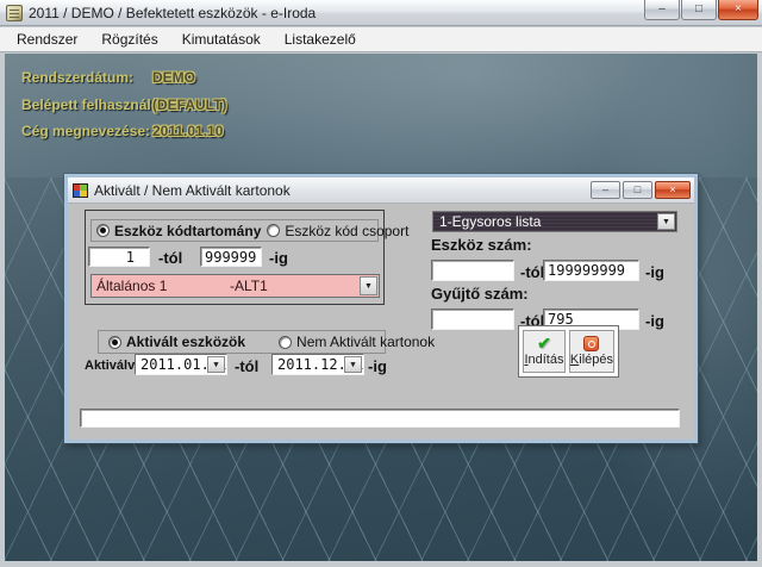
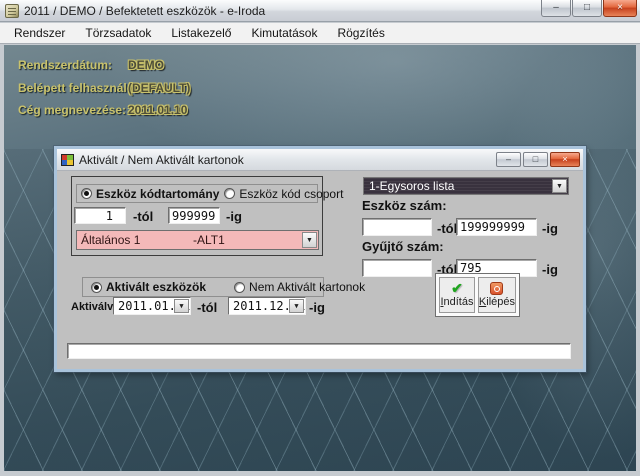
  2011 / DEMO / Befektetett eszközök - e-Iroda
  –
  □
  ×
  Rendszer
+ Törzsadatok
- Rögzítés
+ Listakezelő
  Kimutatások
- Listakezelő
+ Rögzítés
  Rendszerdátum:
  DEMO
  Belépett felhasználó:
  (DEFAULT)
  Cég megnevezése:
  2011.01.10
  Aktivált / Nem Aktivált kartonok
  –
  □
  ×
  Eszköz kódtartomány
  Eszköz kód csoport
  1
  -tól
  999999
  -ig
  Általános 1
  -ALT1
  Aktivált eszközök
  Nem Aktivált kartonok
  Aktiválv
  2011.01.
  ▼
  -tól
  2011.12.
  ▼
  -ig
  1-Egysoros lista
  Eszköz szám:
  -tó
  199999999
  -ig
  Gyűjtő szám:
  -tó
  795
  -ig
  ✔
  Indítás
  Kilépés
